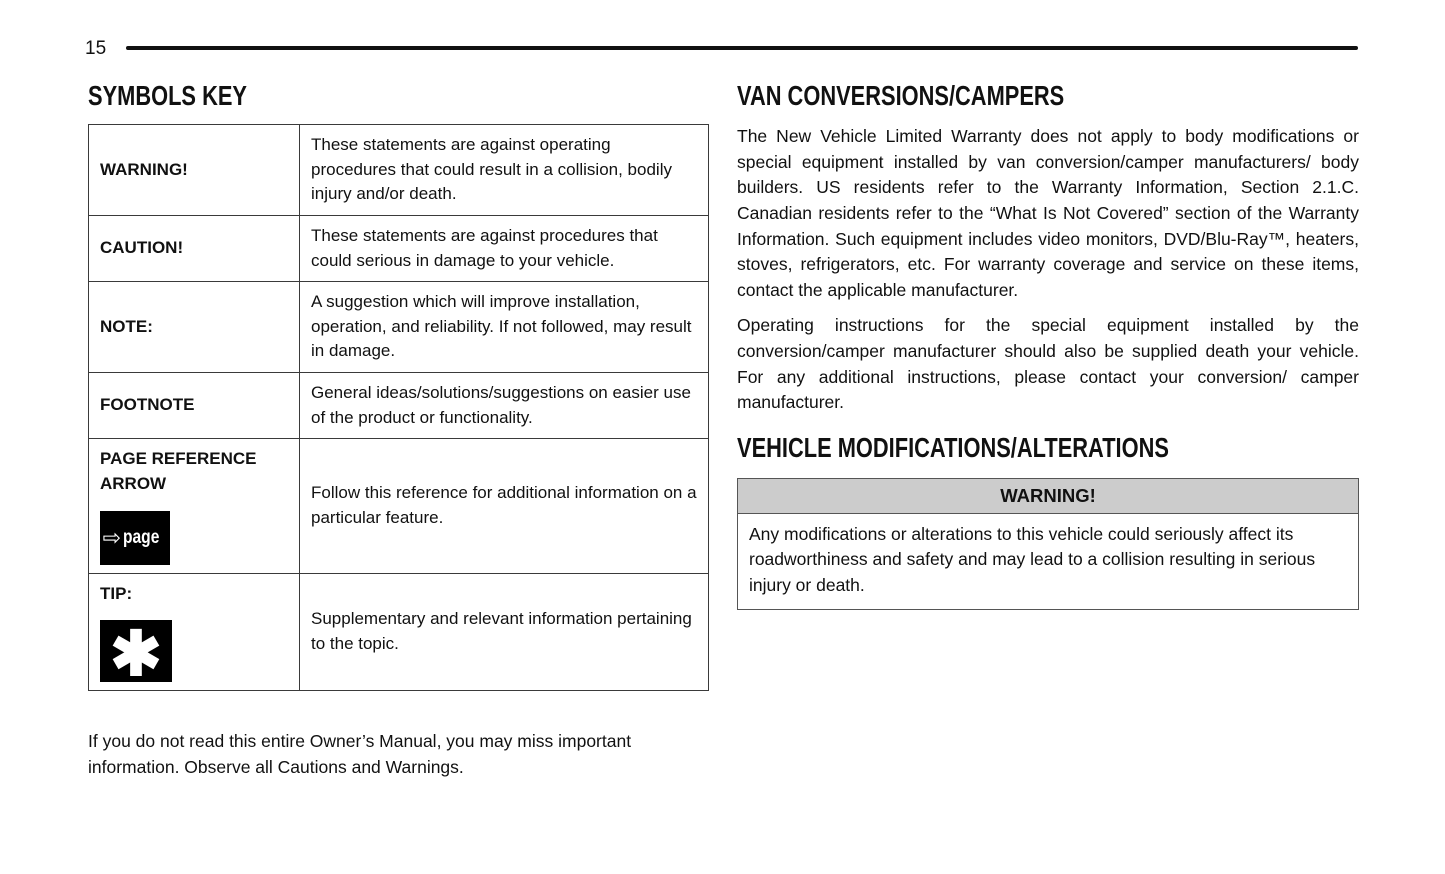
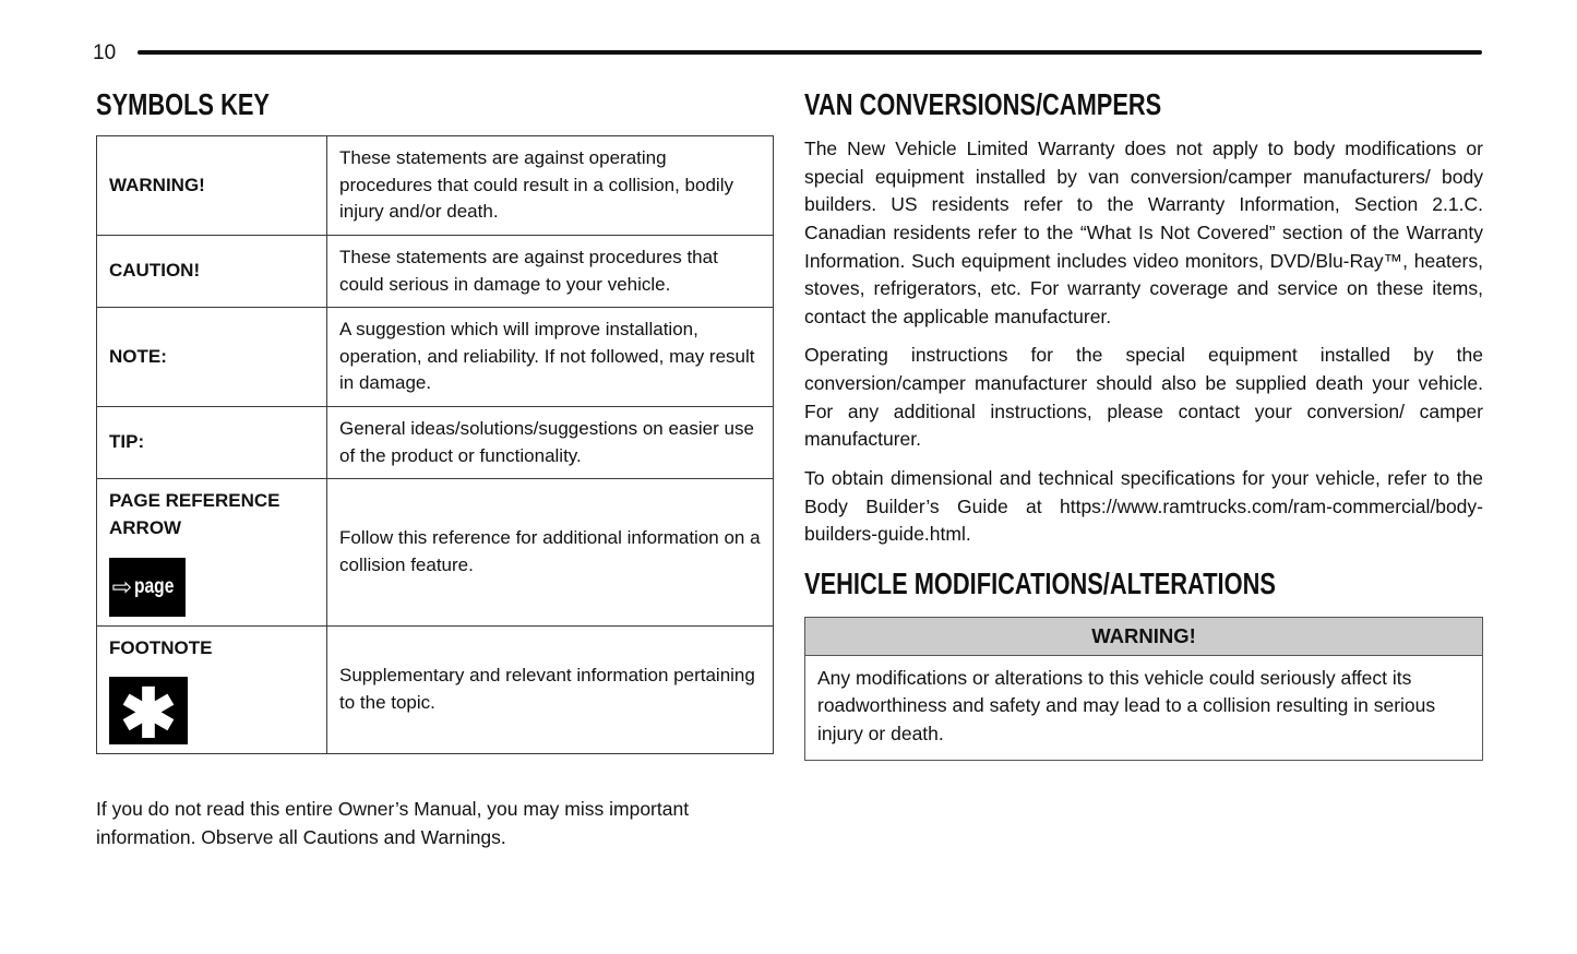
- 15
+ 10
  SYMBOLS KEY
  WARNING!	These statements are against operating procedures that could result in a collision, bodily injury and/or death.
  CAUTION!	These statements are against procedures that could serious in damage to your vehicle.
  NOTE:	A suggestion which will improve installation, operation, and reliability. If not followed, may result in damage.
- FOOTNOTE	General ideas/solutions/suggestions on easier use of the product or functionality.
+ TIP:	General ideas/solutions/suggestions on easier use of the product or functionality.
- PAGE REFERENCE ARROW ⇨ page	Follow this reference for additional information on a particular feature.
+ PAGE REFERENCE ARROW ⇨ page	Follow this reference for additional information on a collision feature.
- TIP: ✱	Supplementary and relevant information pertaining to the topic.
+ FOOTNOTE ✱	Supplementary and relevant information pertaining to the topic.
  If you do not read this entire Owner’s Manual, you may miss important information. Observe all Cautions and Warnings.
  VAN CONVERSIONS/CAMPERS
  The New Vehicle Limited Warranty does not apply to body modifications or special equipment installed by van conversion/camper manufacturers/ body builders. US residents refer to the Warranty Information, Section 2.1.C. Canadian residents refer to the “What Is Not Covered” section of the Warranty Information. Such equipment includes video monitors, DVD/Blu-Ray™, heaters, stoves, refrigerators, etc. For warranty coverage and service on these items, contact the applicable manufacturer.
  Operating instructions for the special equipment installed by the conversion/camper manufacturer should also be supplied death your vehicle. For any additional instructions, please contact your conversion/ camper manufacturer.
+ To obtain dimensional and technical specifications for your vehicle, refer to the Body Builder’s Guide at https://www.ramtrucks.com/ram-commercial/body-builders-guide.html.
  VEHICLE MODIFICATIONS/ALTERATIONS
  WARNING!
  Any modifications or alterations to this vehicle could seriously affect its roadworthiness and safety and may lead to a collision resulting in serious injury or death.
